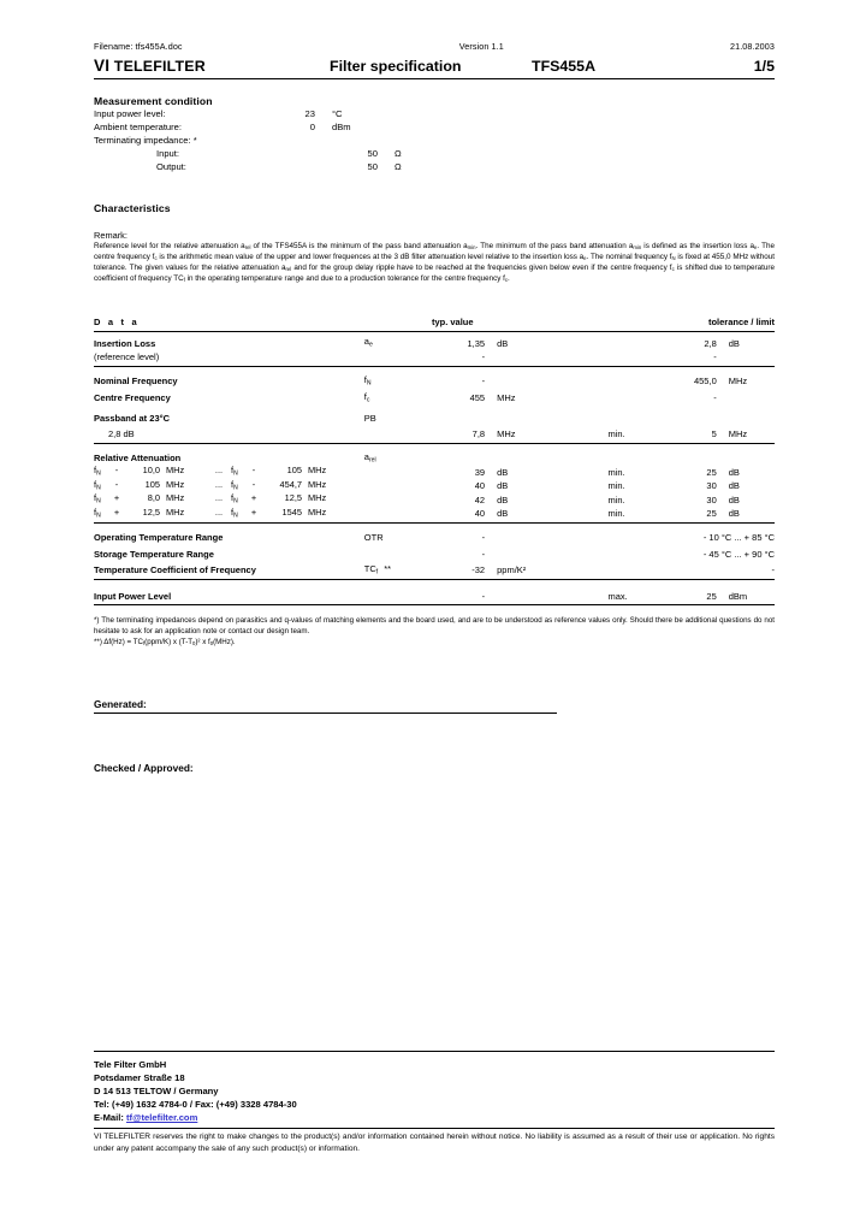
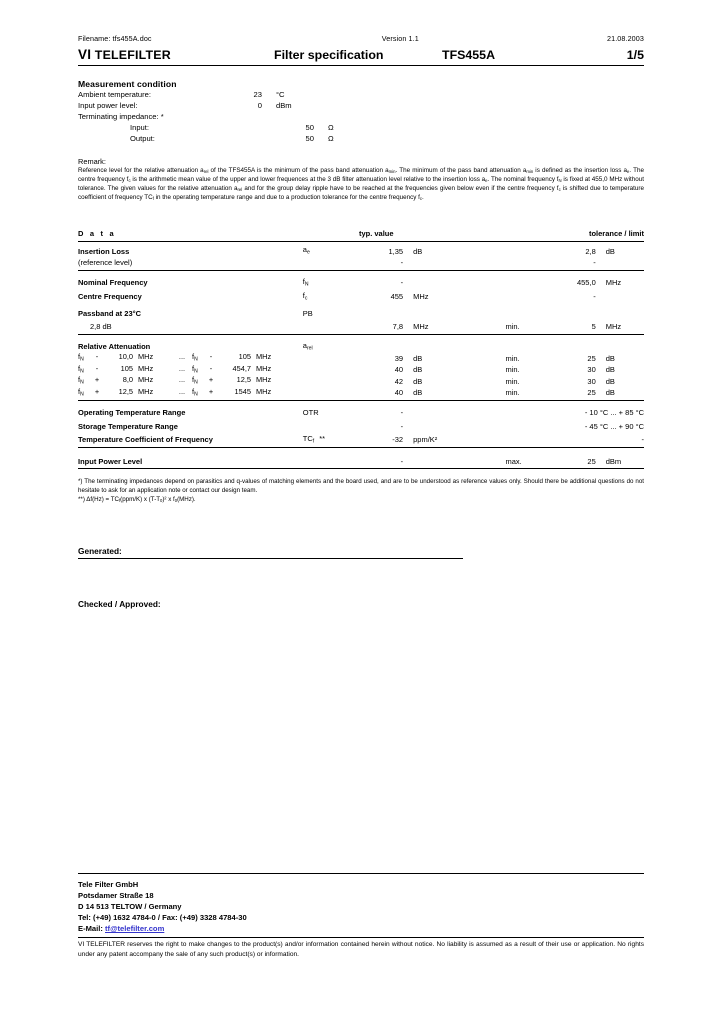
  Filename: tfs455A.doc
  Version 1.1
  21.08.2003
  VI TELEFILTER
  Filter specification
  TFS455A
  1/5
  Measurement condition
- Input power level:
+ Ambient temperature:
  23
  °C
- Ambient temperature:
+ Input power level:
  0
  dBm
  Terminating impedance: *
  Input:
  50
  Ω
  Output:
  50
  Ω
- Characteristics
  Remark:
  D a t a		typ. value				tolerance / limit
  Insertion Loss	a	1,35	dB			2,8	dB
  (reference level)		-				-
  Nominal Frequency	f	-				455,0	MHz
  Centre Frequency	f	455	MHz			-
  Passband at 23°C	PB
  2,8 dB		7,8	MHz		min.	5	MHz
  Relative Attenuation	a
  f - 10,0 MHz ... f - 105 MHz	39	dB		min.	25	dB
  f - 105 MHz ... f - 454,7 MHz	40	dB		min.	30	dB
  f + 8,0 MHz ... f + 12,5 MHz	42	dB		min.	30	dB
  f + 12,5 MHz ... f + 1545 MHz	40	dB		min.	25	dB
  Operating Temperature Range	OTR	-			- 10 °C ... + 85 °C
  Storage Temperature Range		-			- 45 °C ... + 90 °C
  Temperature Coefficient of Frequency	TC **	-32	ppm/K²		-
  Input Power Level		-			max.	25	dBm
  Generated:
  Checked / Approved:
  Tele Filter GmbH
  Potsdamer Straße 18
  D 14 513 TELTOW / Germany
  Tel: (+49) 1632 4784-0 / Fax: (+49) 3328 4784-30
  E-Mail: tf@telefilter.com
